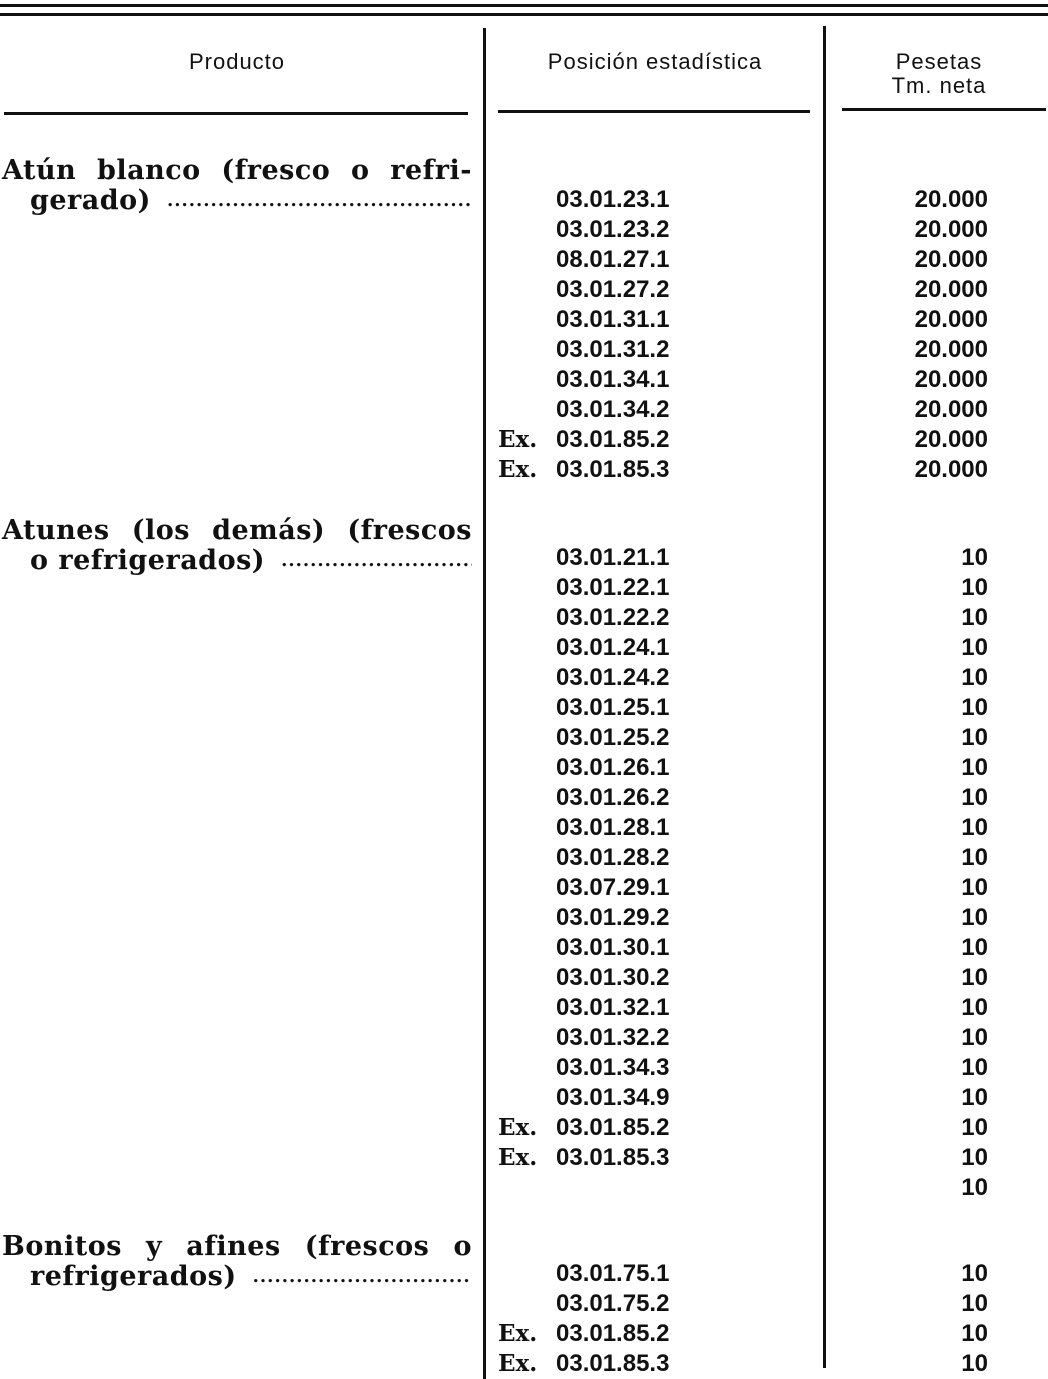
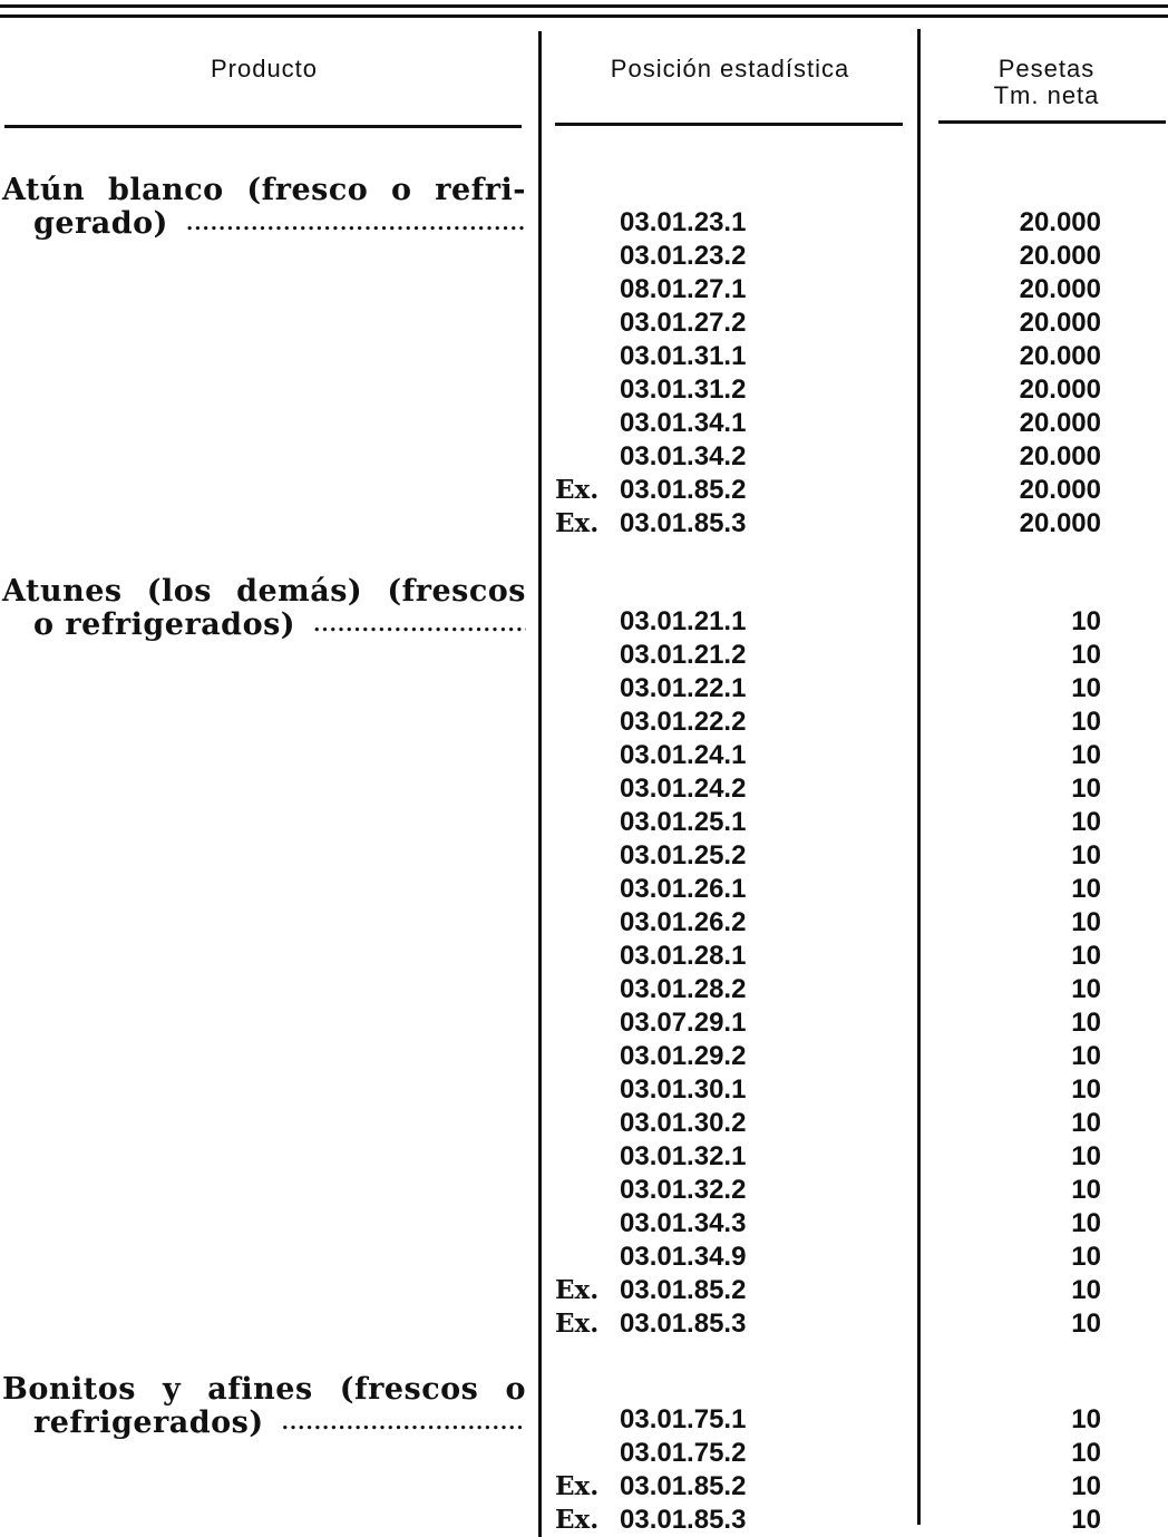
  Producto
  Posición estadística
  Pesetas
  Tm. neta
  Atún
  blanco
  (fresco
  o
  refri-
  gerado)
  03.01.23.1
  03.01.23.2
  08.01.27.1
  03.01.27.2
  03.01.31.1
  03.01.31.2
  03.01.34.1
  03.01.34.2
  Ex. 03.01.85.2
  Ex. 03.01.85.3
  20.000
  20.000
  20.000
  20.000
  20.000
  20.000
  20.000
  20.000
  20.000
  20.000
  Atunes
  (los
  demás)
  (frescos
  o refrigerados)
  03.01.21.1
+ 03.01.21.2
  03.01.22.1
  03.01.22.2
  03.01.24.1
  03.01.24.2
  03.01.25.1
  03.01.25.2
  03.01.26.1
  03.01.26.2
  03.01.28.1
  03.01.28.2
  03.07.29.1
  03.01.29.2
  03.01.30.1
  03.01.30.2
  03.01.32.1
  03.01.32.2
  03.01.34.3
  03.01.34.9
  Ex. 03.01.85.2
  Ex. 03.01.85.3
  10
  10
  10
  10
  10
  10
  10
  10
  10
  10
  10
  10
  10
  10
  10
  10
  10
  10
  10
  10
  10
  10
  Bonitos
  y
  afines
  (frescos
  o
  refrigerados)
  03.01.75.1
  03.01.75.2
  Ex. 03.01.85.2
  Ex. 03.01.85.3
  10
  10
  10
  10
